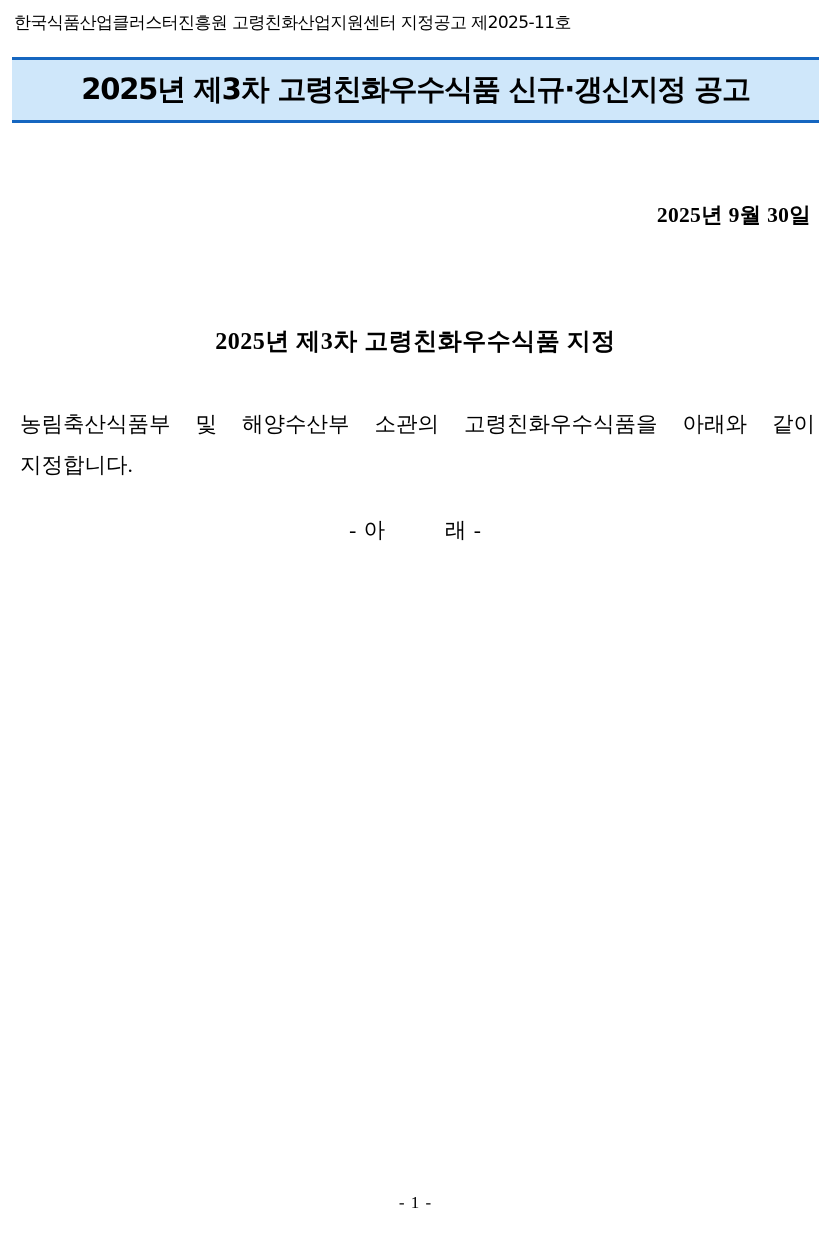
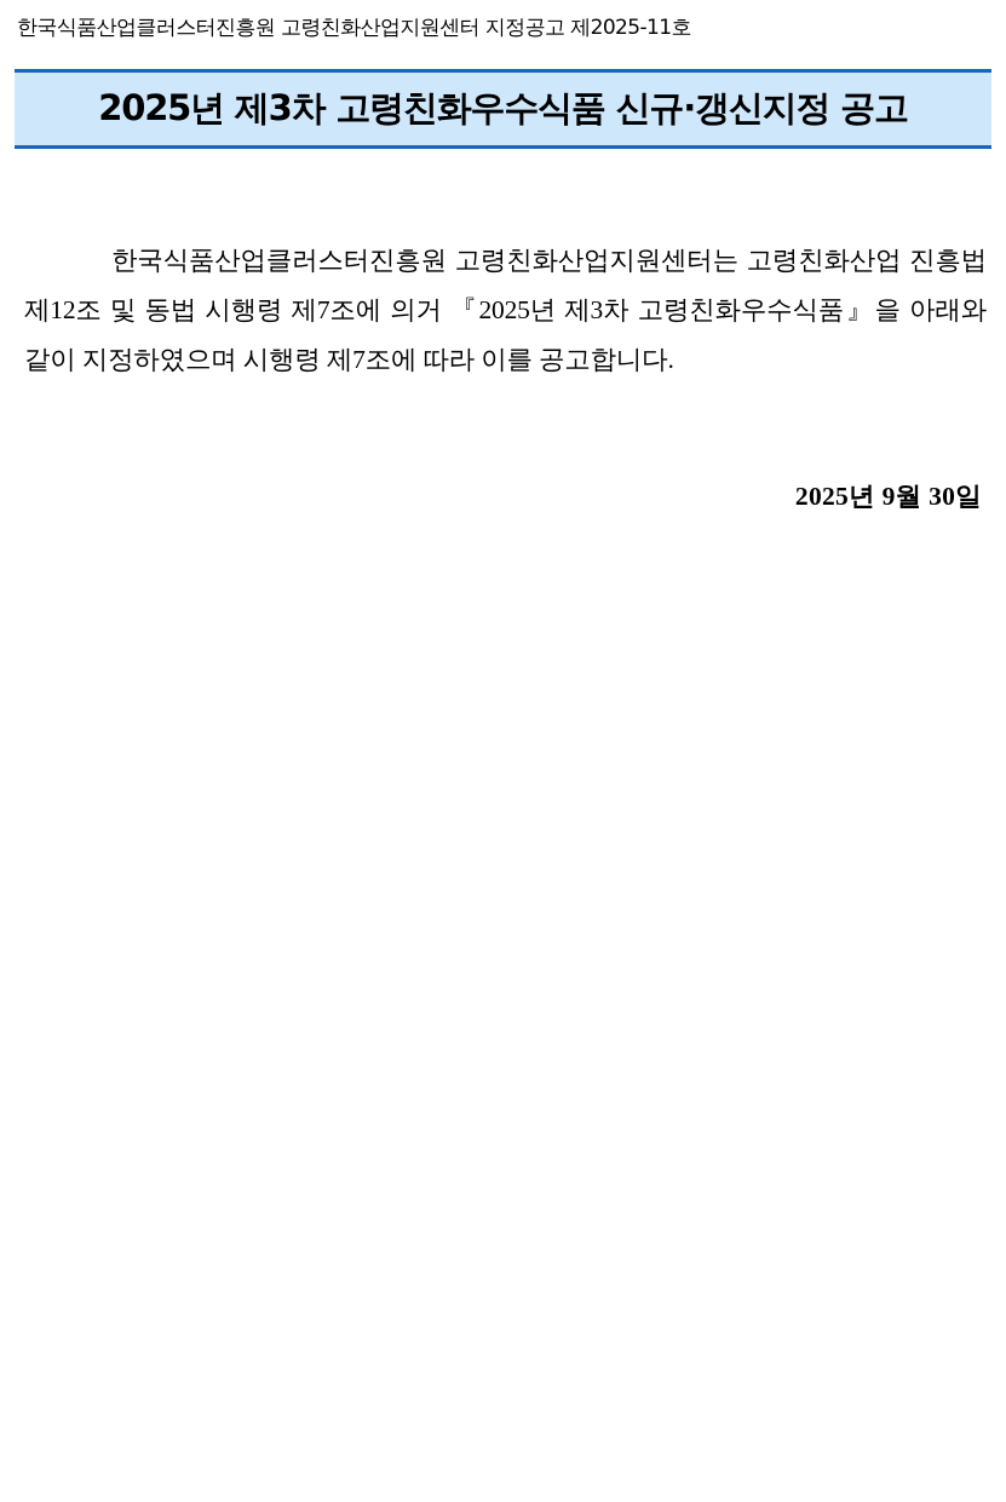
  한국식품산업클러스터진흥원 고령친화산업지원센터 지정공고 제2025-11호
  2025년 제3차 고령친화우수식품 신규·갱신지정 공고
+ 한국식품산업클러스터진흥원 고령친화산업지원센터는 고령친화산업 진흥법 제12조 및 동법 시행령 제7조에 의거 『2025년 제3차 고령친화우수식품』을 아래와 같이 지정하였으며 시행령 제7조에 따라 이를 공고합니다.
  2025년 9월 30일
- 2025년 제3차 고령친화우수식품 지정
- 농림축산식품부 및 해양수산부 소관의 고령친화우수식품을 아래와 같이 지정합니다.
- - 아 래 -
- - 1 -
